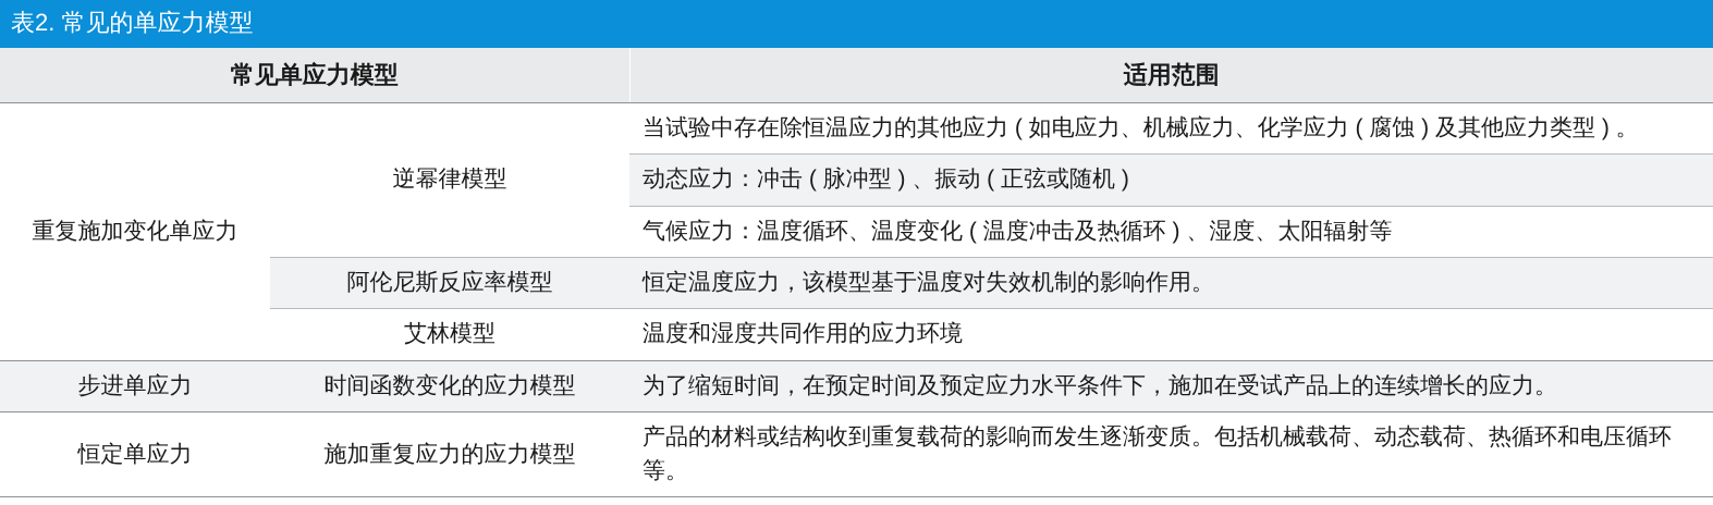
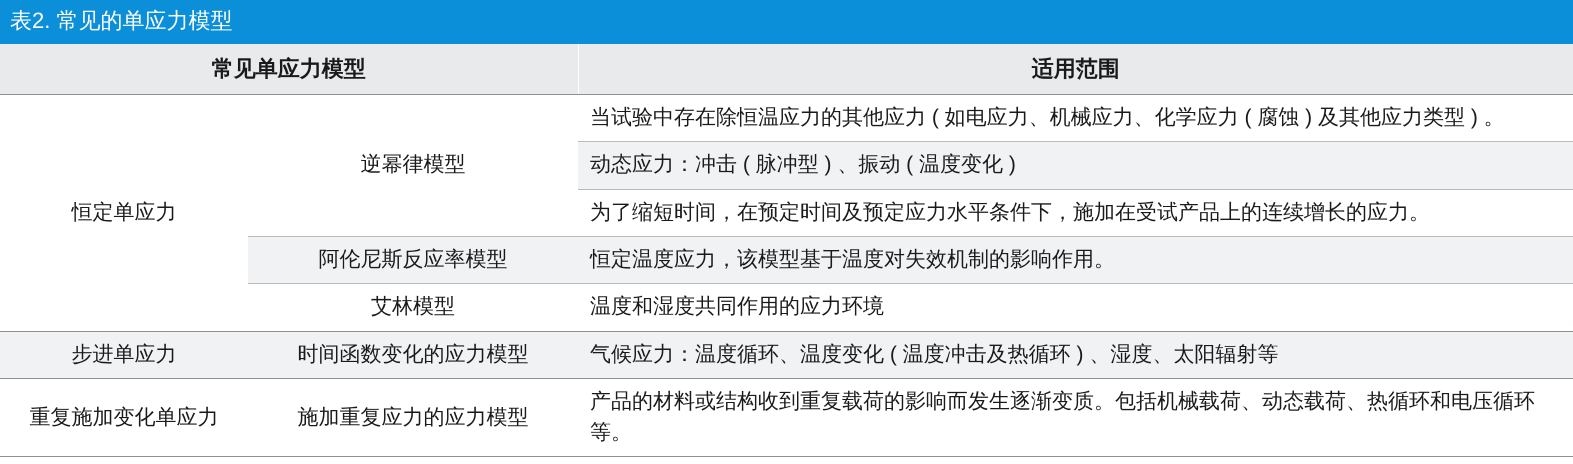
  表2. 常见的单应力模型
  常见单应力模型	适用范围
- 重复施加变化单应力	逆幂律模型	当试验中存在除恒温应力的其他应力 ( 如电应力、机械应力、化学应力 ( 腐蚀 ) 及其他应力类型 ) 。
+ 恒定单应力	逆幂律模型	当试验中存在除恒温应力的其他应力 ( 如电应力、机械应力、化学应力 ( 腐蚀 ) 及其他应力类型 ) 。
- 动态应力：冲击 ( 脉冲型 ) 、振动 ( 正弦或随机 )
+ 动态应力：冲击 ( 脉冲型 ) 、振动 ( 温度变化 )
- 气候应力：温度循环、温度变化 ( 温度冲击及热循环 ) 、湿度、太阳辐射等
+ 为了缩短时间，在预定时间及预定应力水平条件下，施加在受试产品上的连续增长的应力。
  阿伦尼斯反应率模型	恒定温度应力，该模型基于温度对失效机制的影响作用。
  艾林模型	温度和湿度共同作用的应力环境
- 步进单应力	时间函数变化的应力模型	为了缩短时间，在预定时间及预定应力水平条件下，施加在受试产品上的连续增长的应力。
+ 步进单应力	时间函数变化的应力模型	气候应力：温度循环、温度变化 ( 温度冲击及热循环 ) 、湿度、太阳辐射等
- 恒定单应力	施加重复应力的应力模型	产品的材料或结构收到重复载荷的影响而发生逐渐变质。包括机械载荷、动态载荷、热循环和电压循环等。
+ 重复施加变化单应力	施加重复应力的应力模型	产品的材料或结构收到重复载荷的影响而发生逐渐变质。包括机械载荷、动态载荷、热循环和电压循环等。
